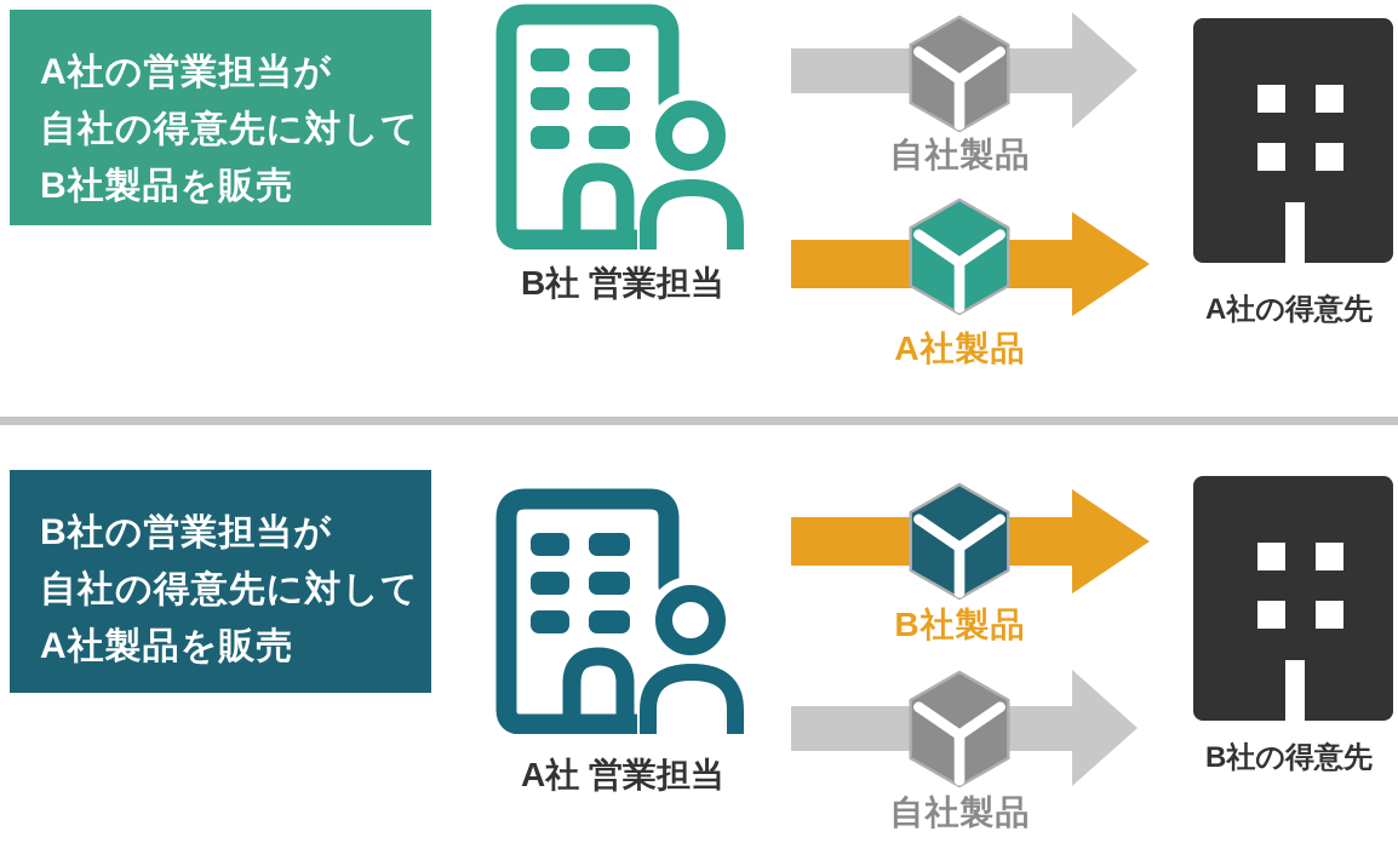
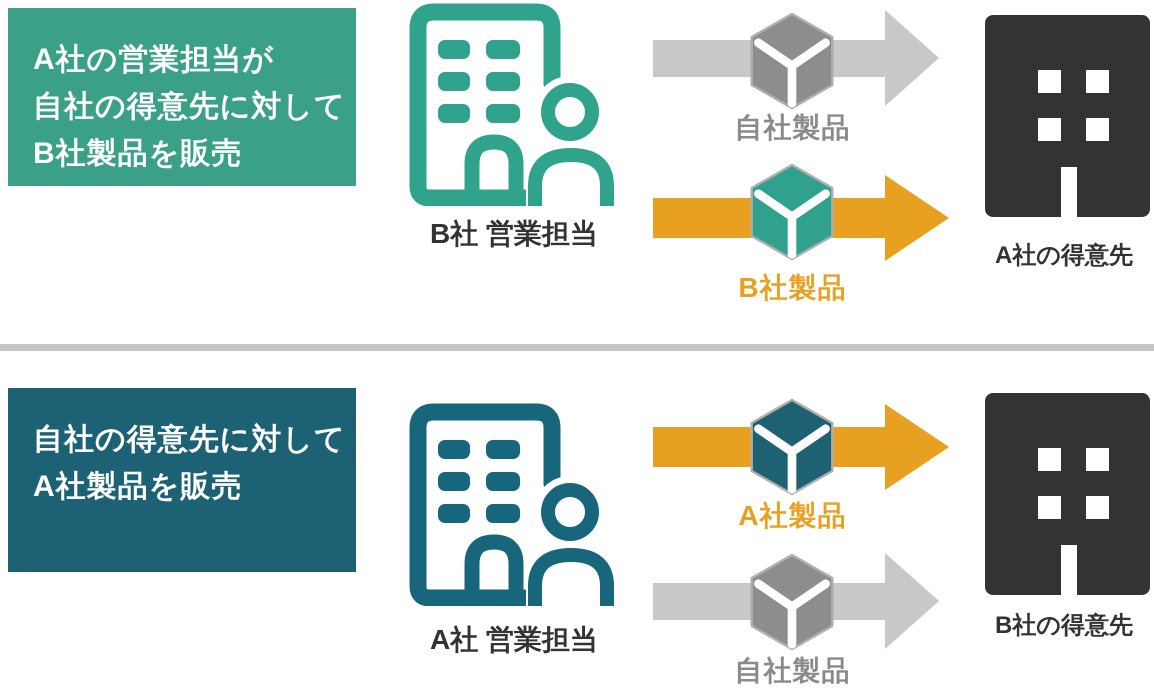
  A社の営業担当が
  自社の得意先に対して
  B社製品を販売
  B社 営業担当
  自社製品
- A社製品
+ B社製品
  A社の得意先
- B社の営業担当が
  自社の得意先に対して
  A社製品を販売
  A社 営業担当
- B社製品
+ A社製品
  自社製品
  B社の得意先
